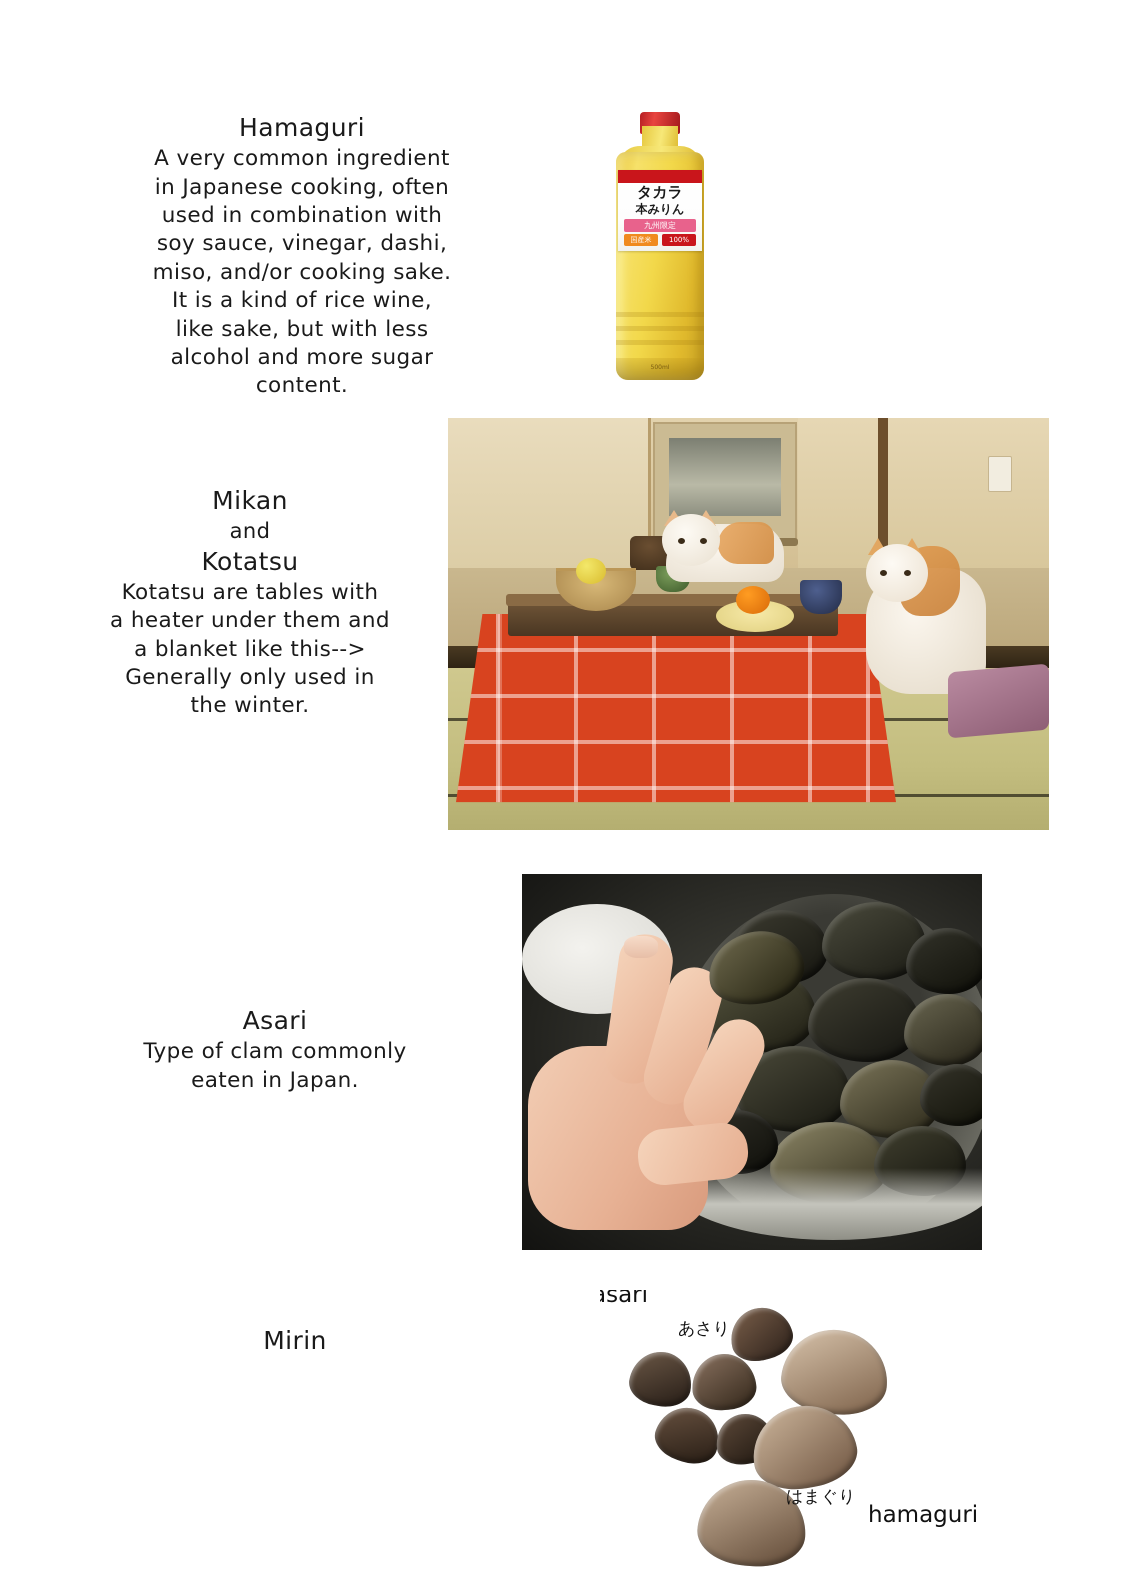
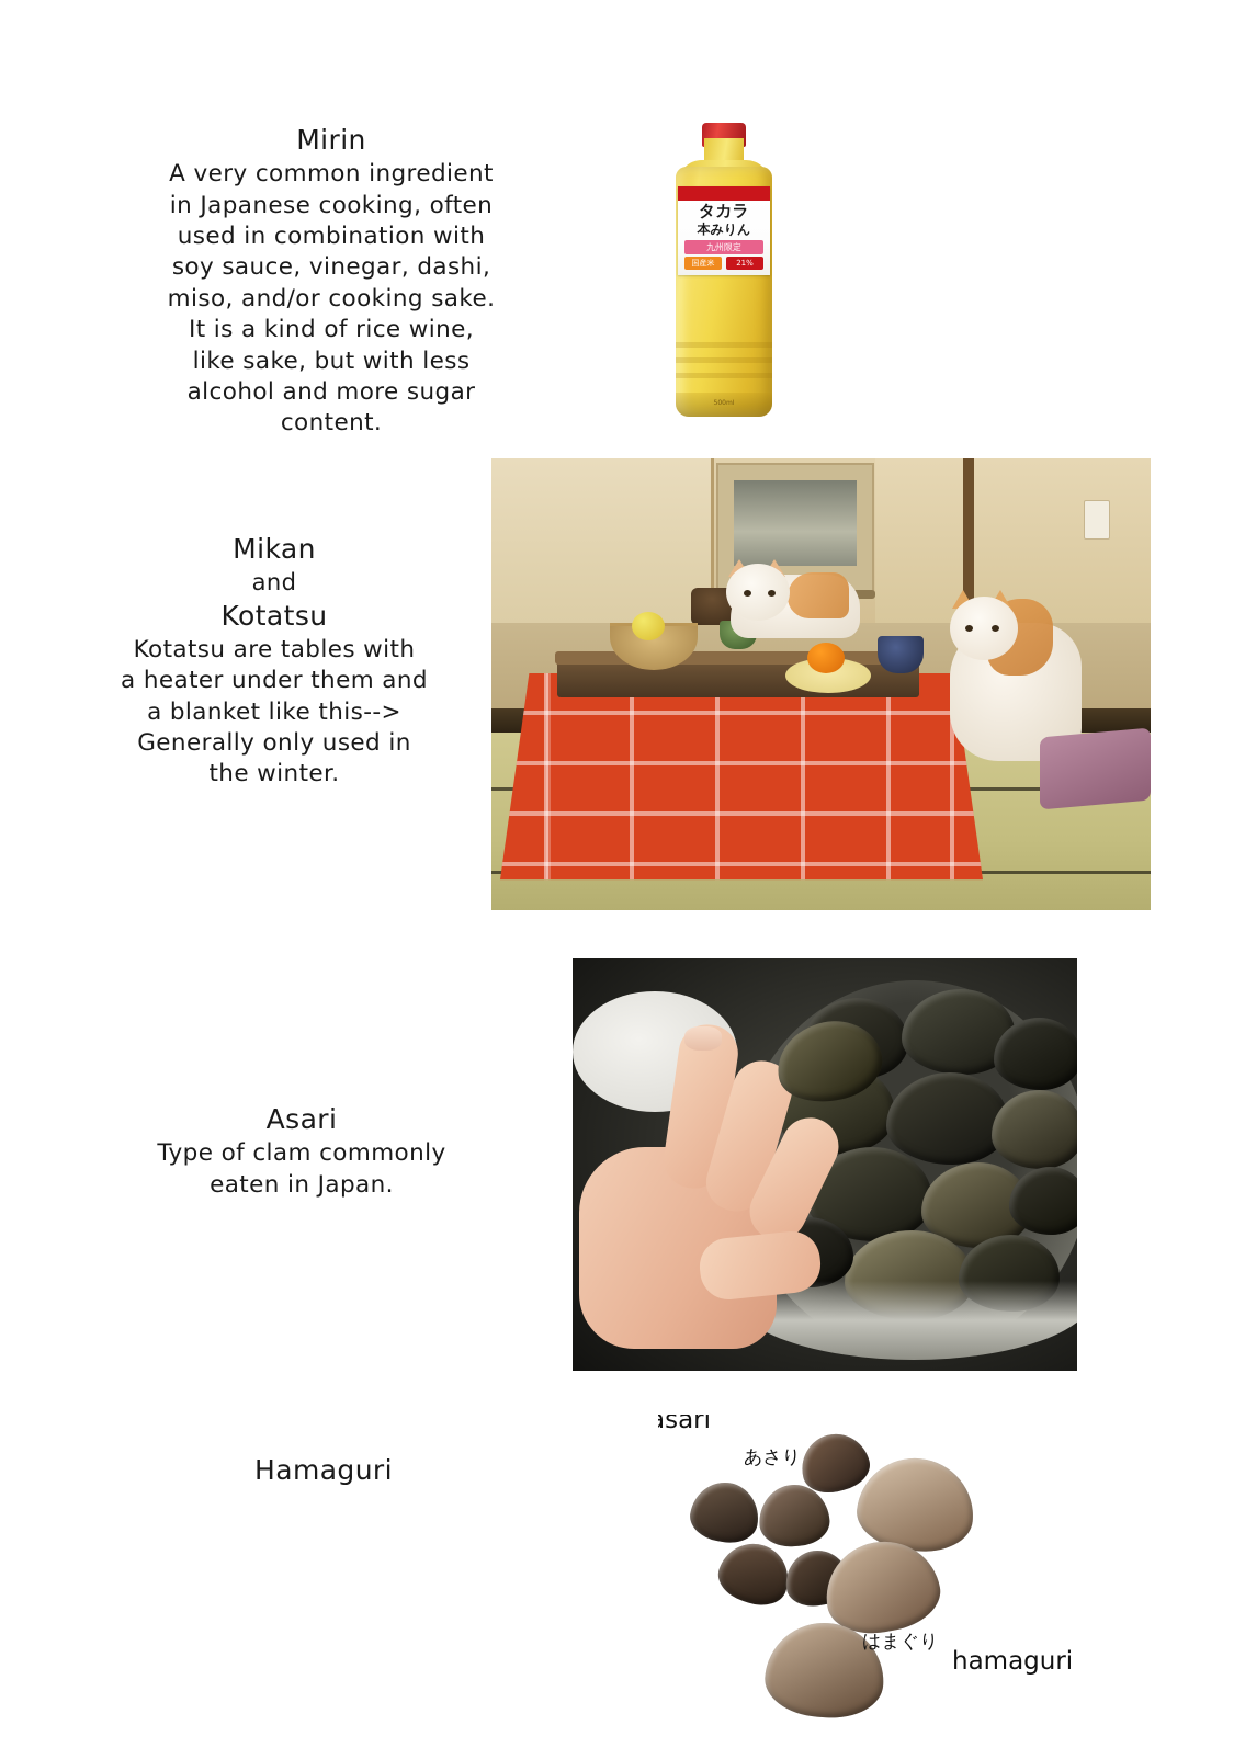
- Hamaguri
+ Mirin
  A very common ingredient
  in Japanese cooking, often
  used in combination with
  soy sauce, vinegar, dashi,
  miso, and/or cooking sake.
  It is a kind of rice wine,
  like sake, but with less
  alcohol and more sugar
  content.
  タカラ
  本みりん
  九州限定
  国産米
- 100%
+ 21%
  Mikan
  and
  Kotatsu
  Kotatsu are tables with
  a heater under them and
  a blanket like this-->
  Generally only used in
  the winter.
  Asari
  Type of clam commonly
  eaten in Japan.
- Mirin
+ Hamaguri
  asari
  あさり
  はまぐり
  hamaguri
